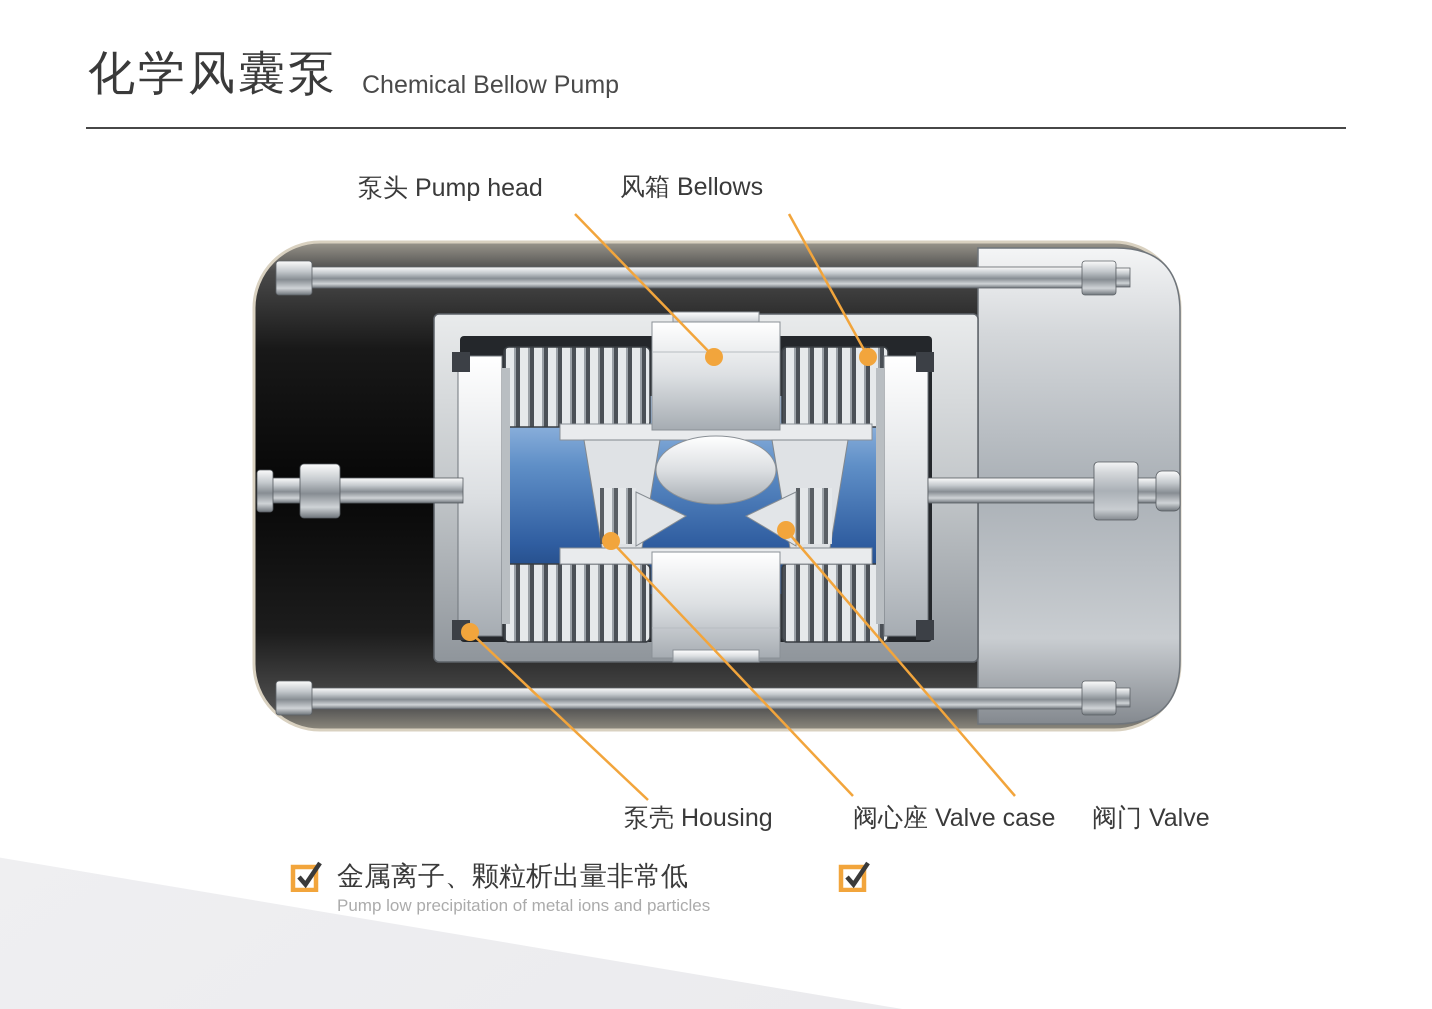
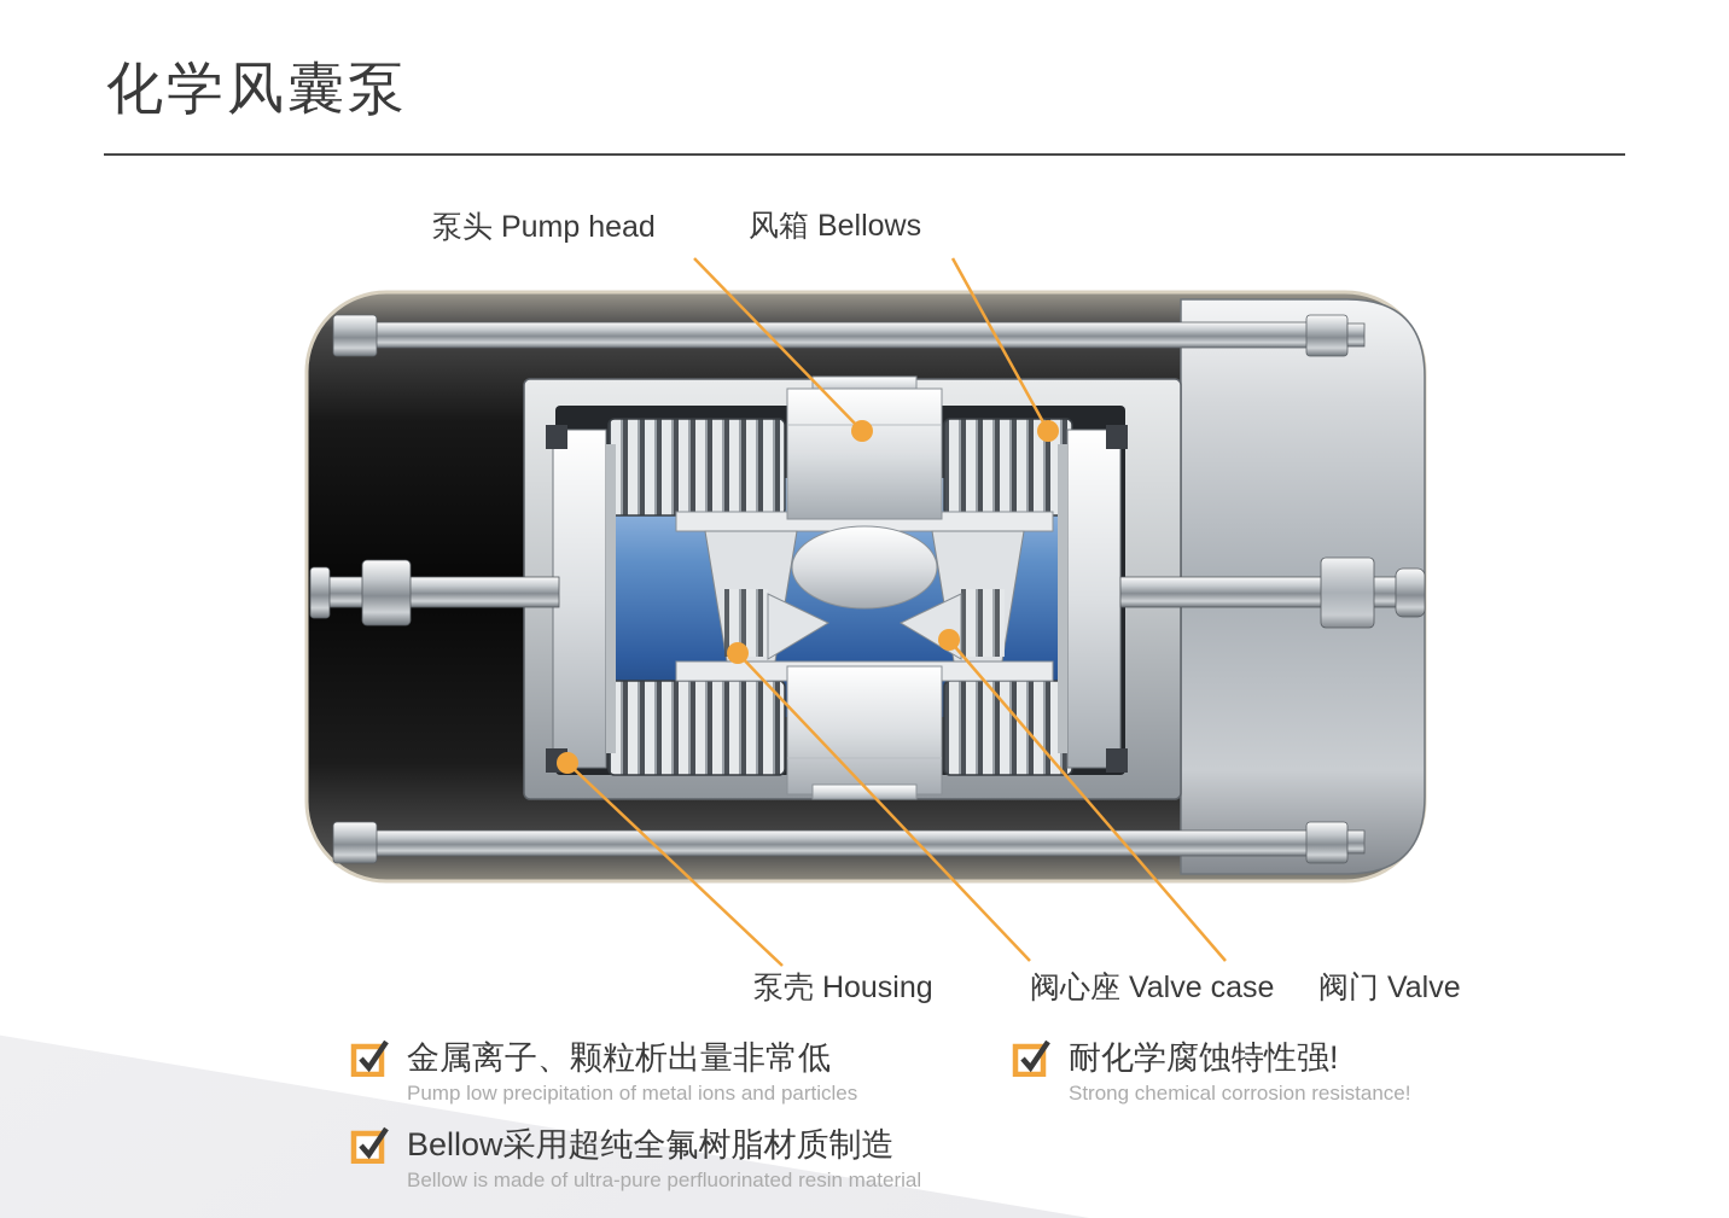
  化学风囊泵
- Chemical Bellow Pump
  泵头 Pump head
  风箱 Bellows
  泵壳 Housing
  阀心座 Valve case
  阀门 Valve
  金属离子、颗粒析出量非常低
  Pump low precipitation of metal ions and particles
+ 耐化学腐蚀特性强!
+ Strong chemical corrosion resistance!
+ Bellow采用超纯全氟树脂材质制造
+ Bellow is made of ultra-pure perfluorinated resin material
